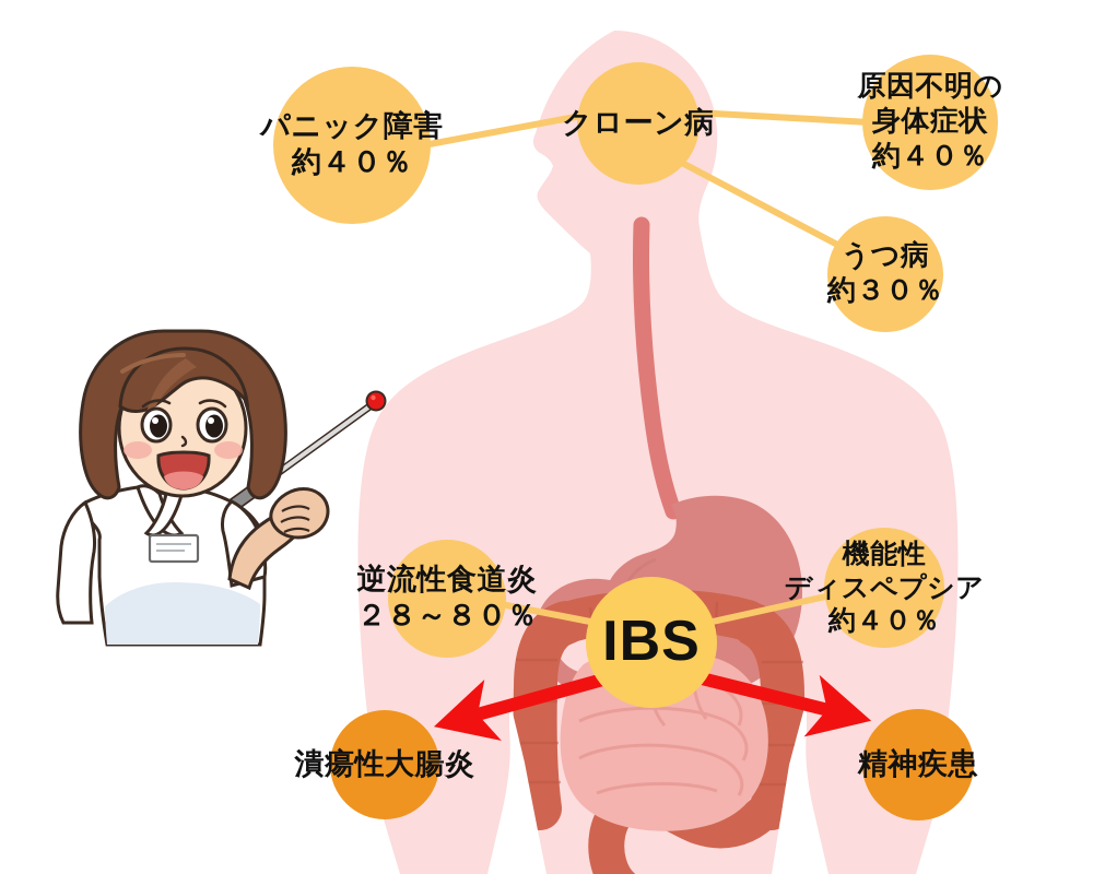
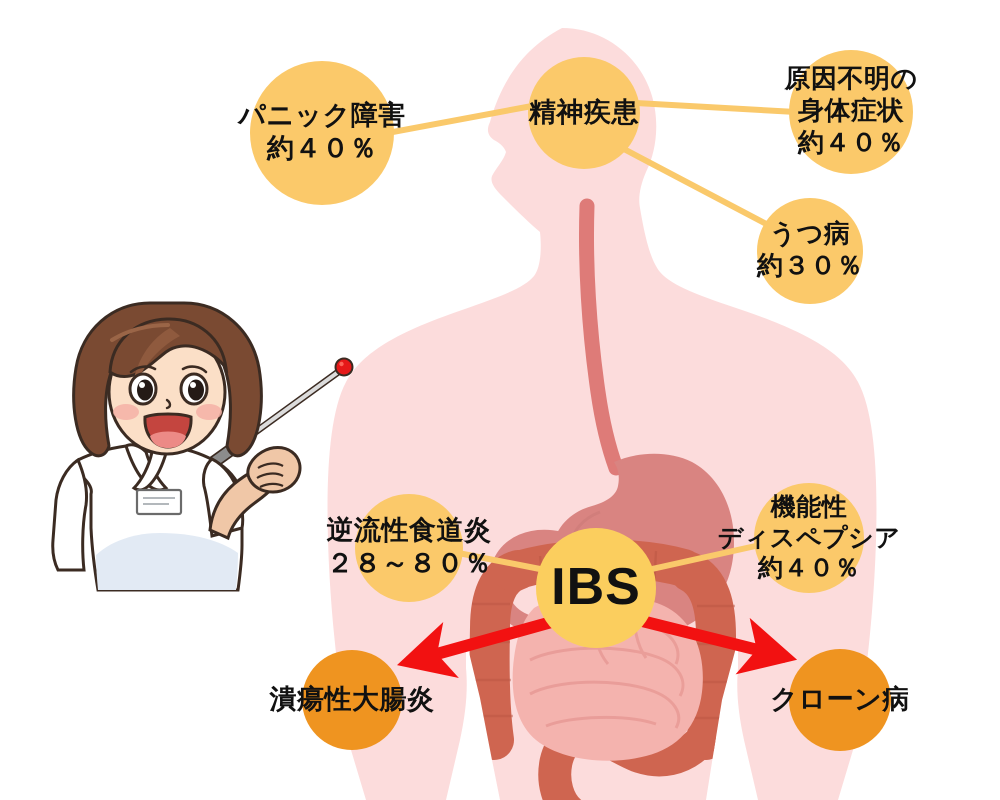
  パニック障害
  約４０％
- クローン病
+ 精神疾患
  原因不明の
  身体症状
  約４０％
  うつ病
  約３０％
  逆流性食道炎
  ２８～８０％
  機能性
  ディスペプシア
  約４０％
  IBS
  潰瘍性大腸炎
- 精神疾患
+ クローン病
